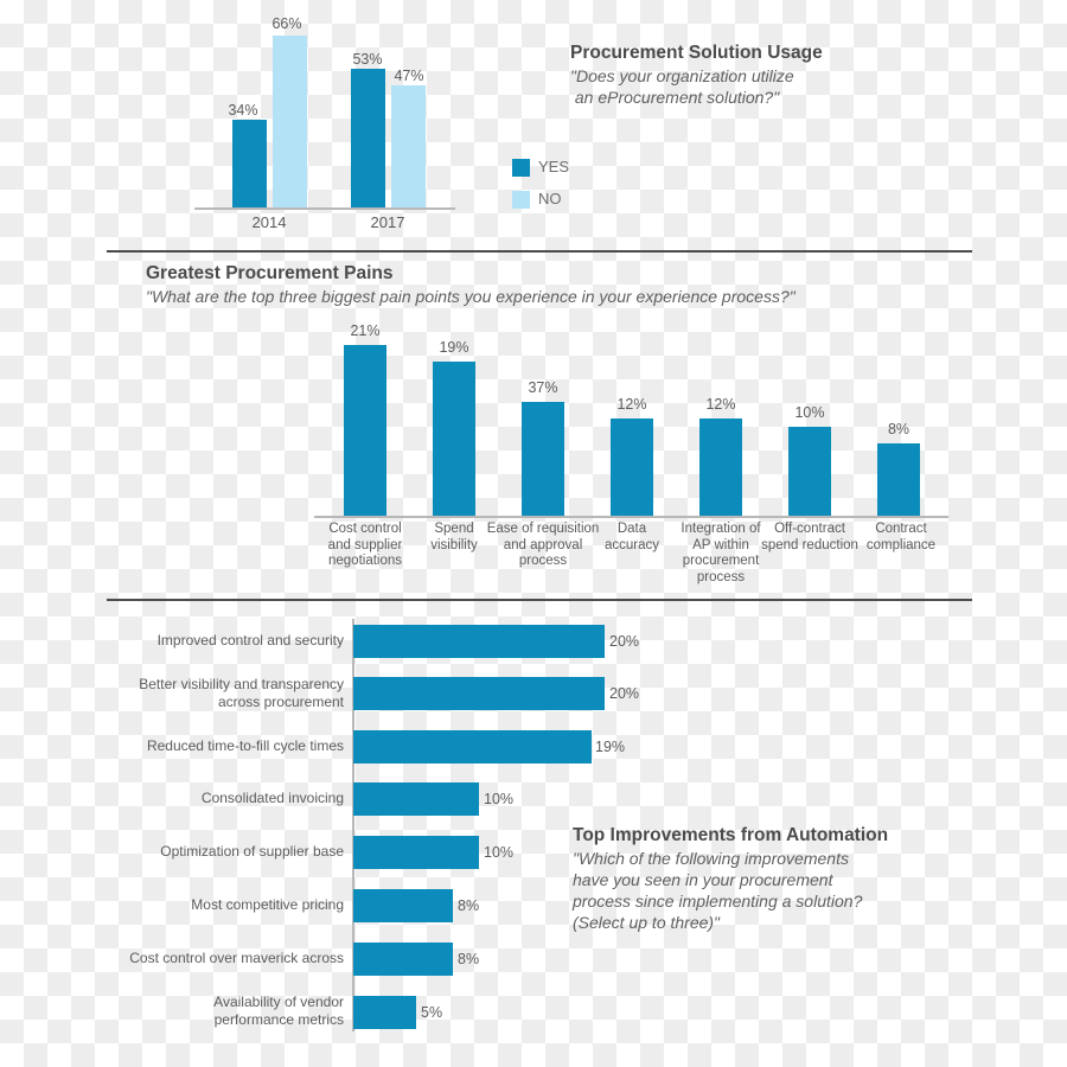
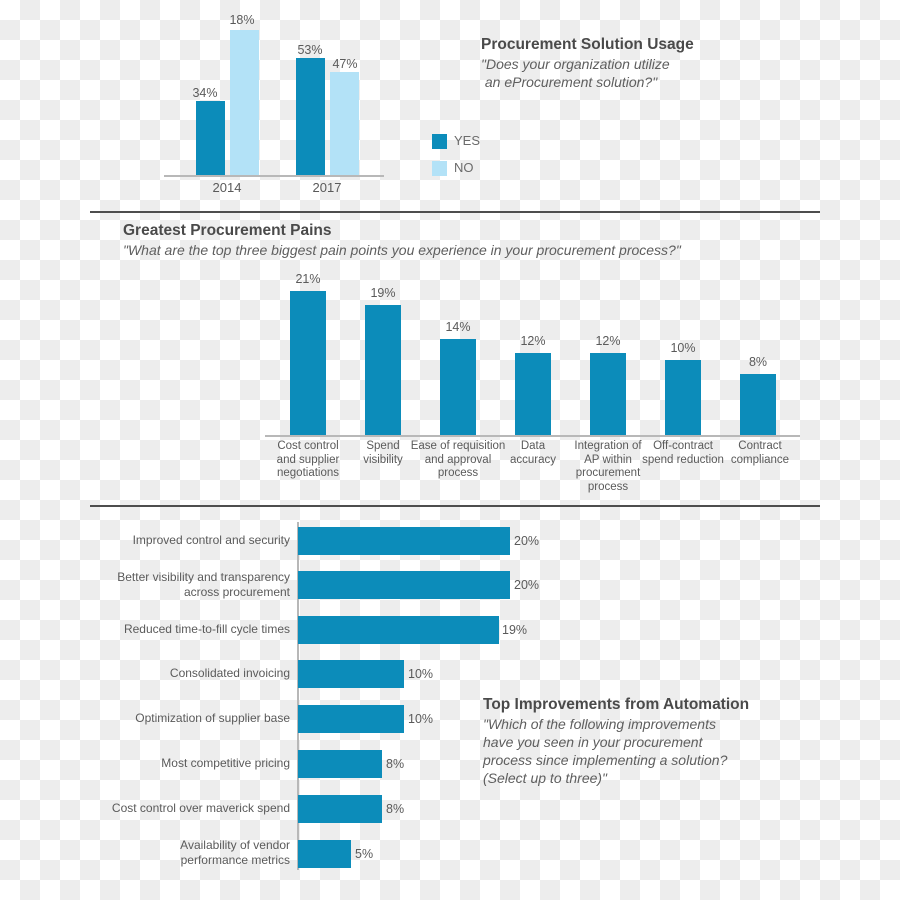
  34%
- 66%
+ 18%
  53%
  47%
  2014
  2017
  Procurement Solution Usage
  "Does your organization utilize
  an eProcurement solution?"
  YES
  NO
  Greatest Procurement Pains
- "What are the top three biggest pain points you experience in your experience process?"
+ "What are the top three biggest pain points you experience in your procurement process?"
  21%
  19%
- 37%
+ 14%
  12%
  12%
  10%
  8%
  Cost control
  and supplier
  negotiations
  Spend
  visibility
  Ease of requisition
  and approval
  process
  Data
  accuracy
  Integration of
  AP within
  procurement
  process
  Off-contract
  spend reduction
  Contract
  compliance
  Improved control and security
  20%
  Better visibility and transparency
  across procurement
  20%
  Reduced time-to-fill cycle times
  19%
  Consolidated invoicing
  10%
  Optimization of supplier base
  10%
  Most competitive pricing
  8%
- Cost control over maverick across
+ Cost control over maverick spend
  8%
  Availability of vendor
  performance metrics
  5%
  Top Improvements from Automation
  "Which of the following improvements
  have you seen in your procurement
  process since implementing a solution?
  (Select up to three)"
